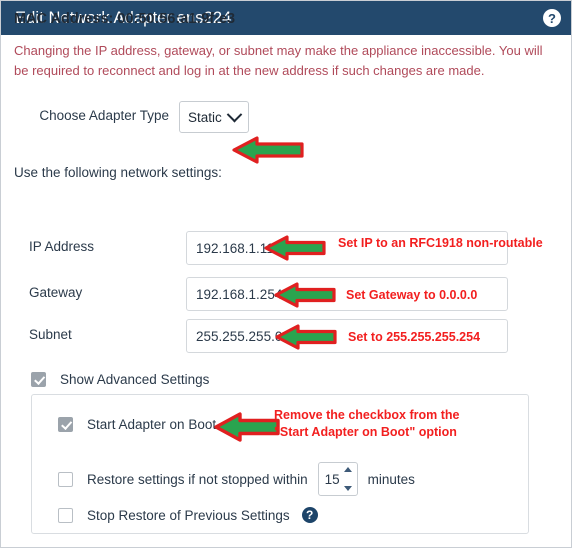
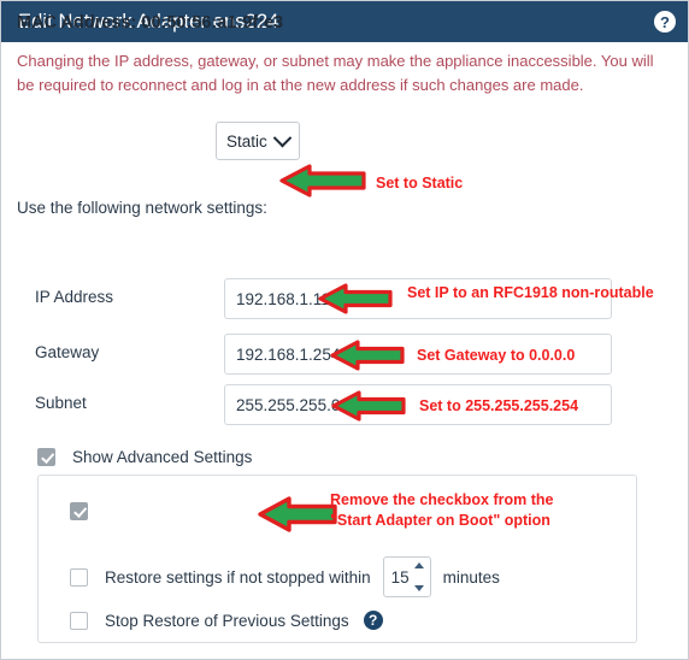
  Edit Network Adapter ens224
  ?
  MAC Address: 00:50:56:a1:9f:e3
  Changing the IP address, gateway, or subnet may make the appliance inaccessible. You will be required to reconnect and log in at the new address if such changes are made.
- Choose Adapter Type
  Static
  Use the following network settings:
  IP Address
  192.168.1.1
  Gateway
  192.168.1.25
  Subnet
  255.255.255.
  Show Advanced Settings
- Start Adapter on Boot
  Restore settings if not stopped within
  15
  minutes
  Stop Restore of Previous Settings
  ?
+ Set to Static
  Set IP to an RFC1918 non-routable
  Set Gateway to 0.0.0.0
  Set to 255.255.255.254
  Remove the checkbox from the
  "Start Adapter on Boot" option
